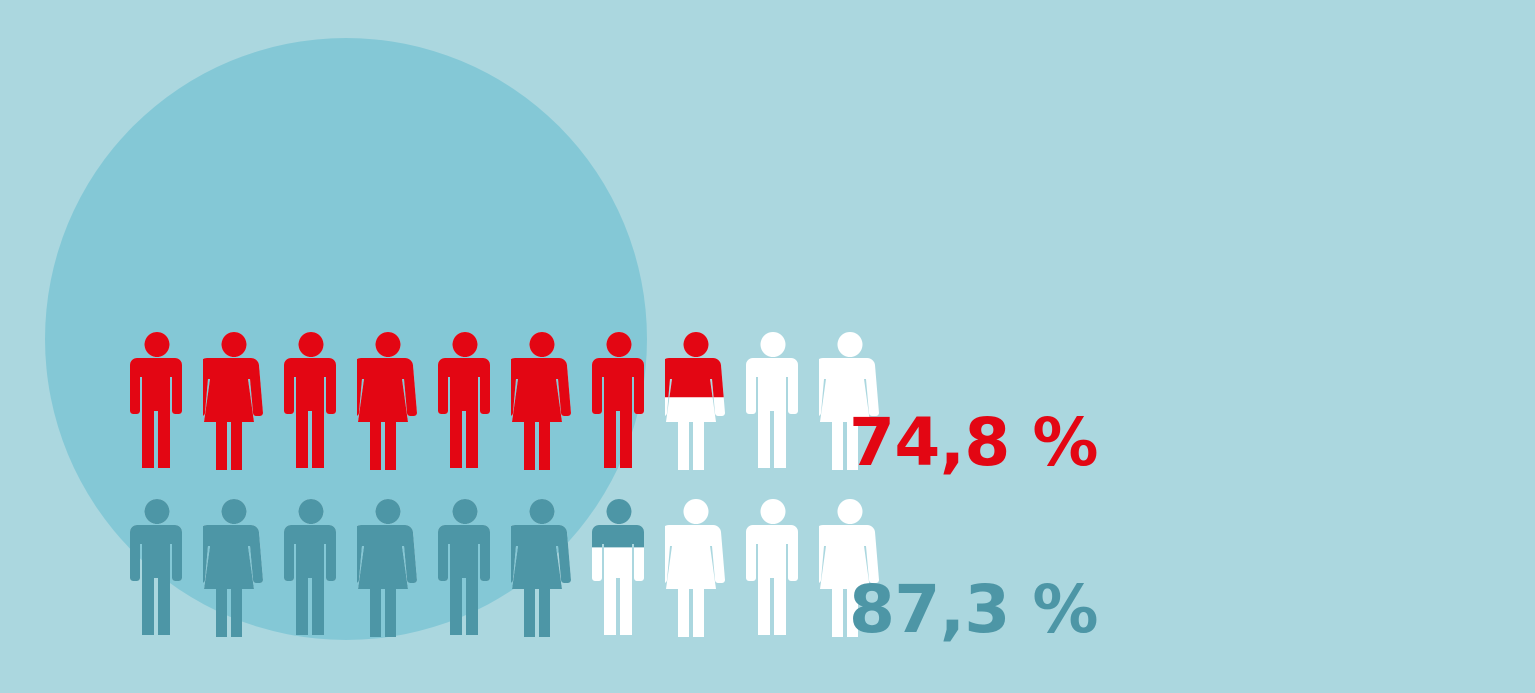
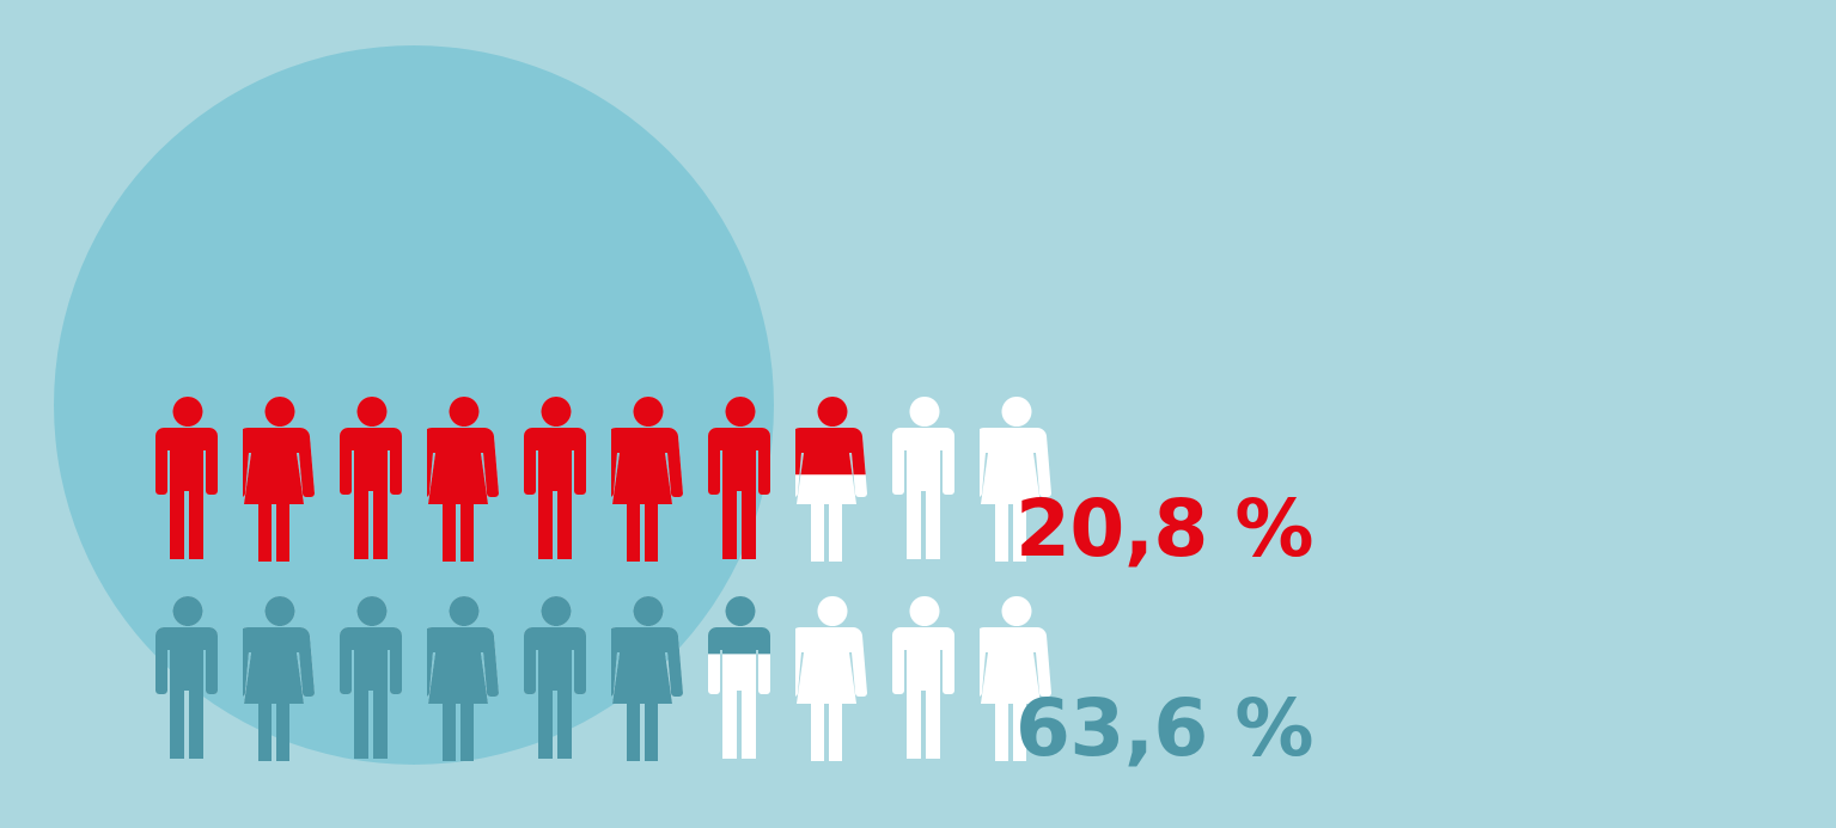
- 74,8 %
+ 20,8 %
- 87,3 %
+ 63,6 %
